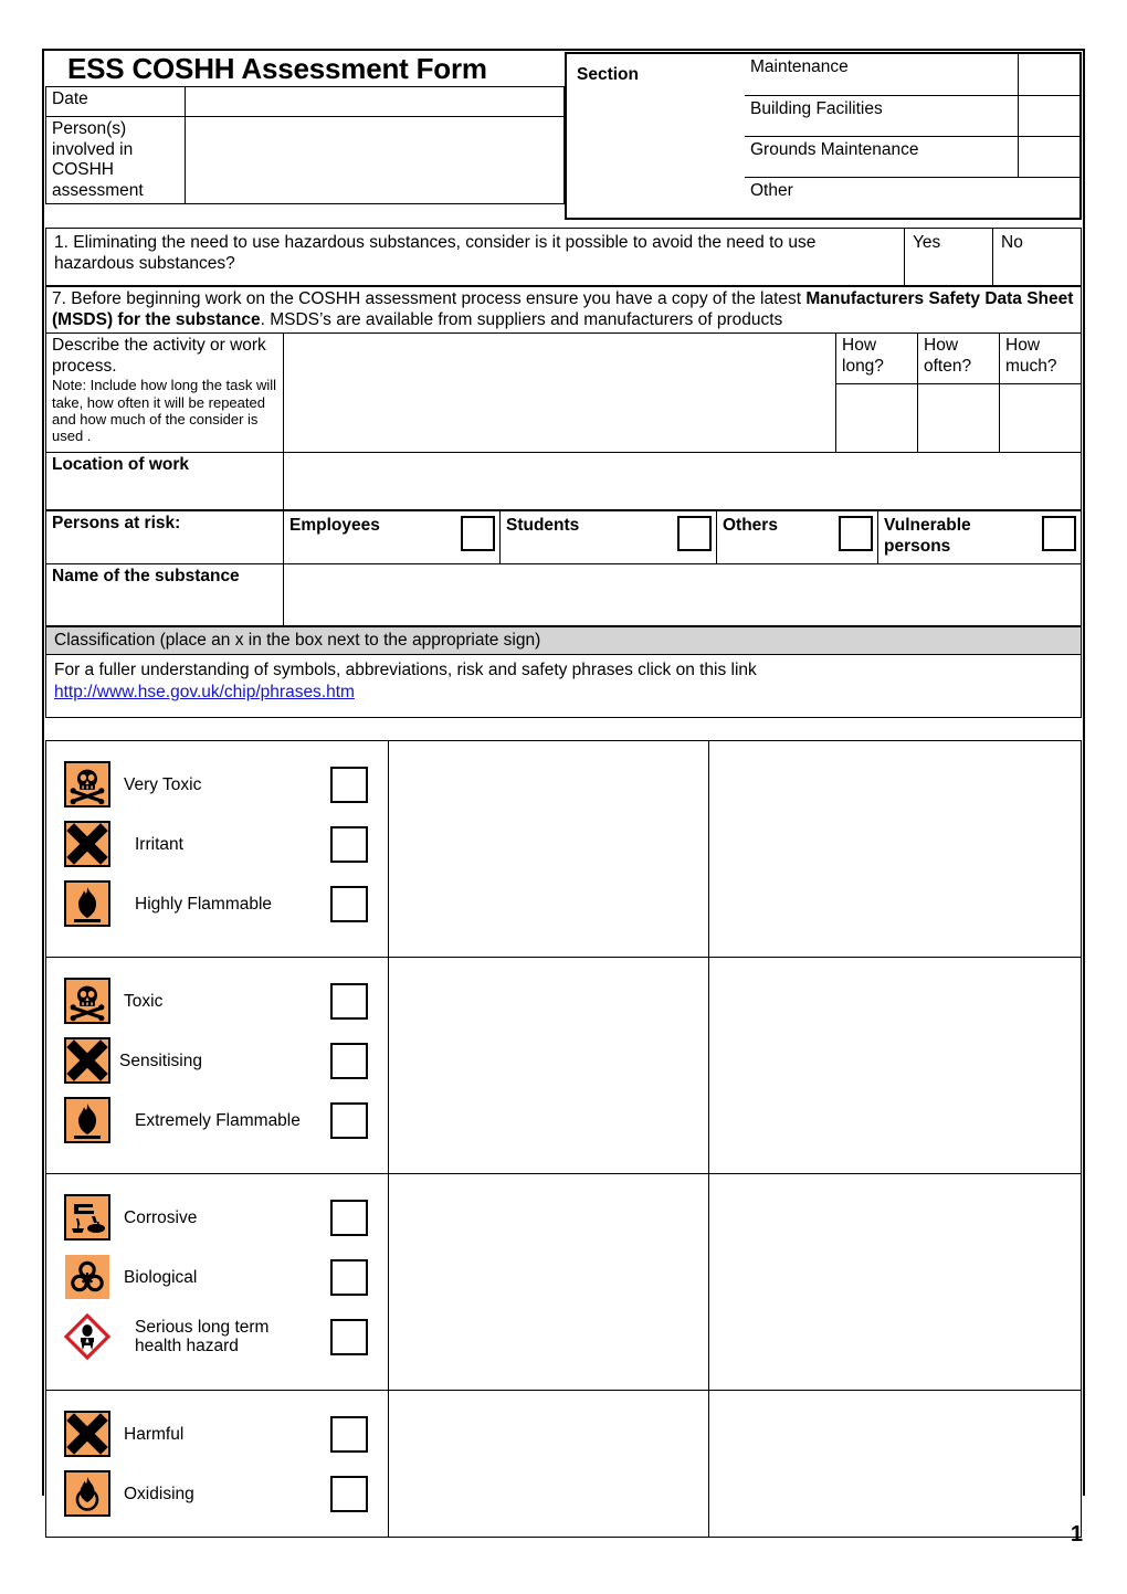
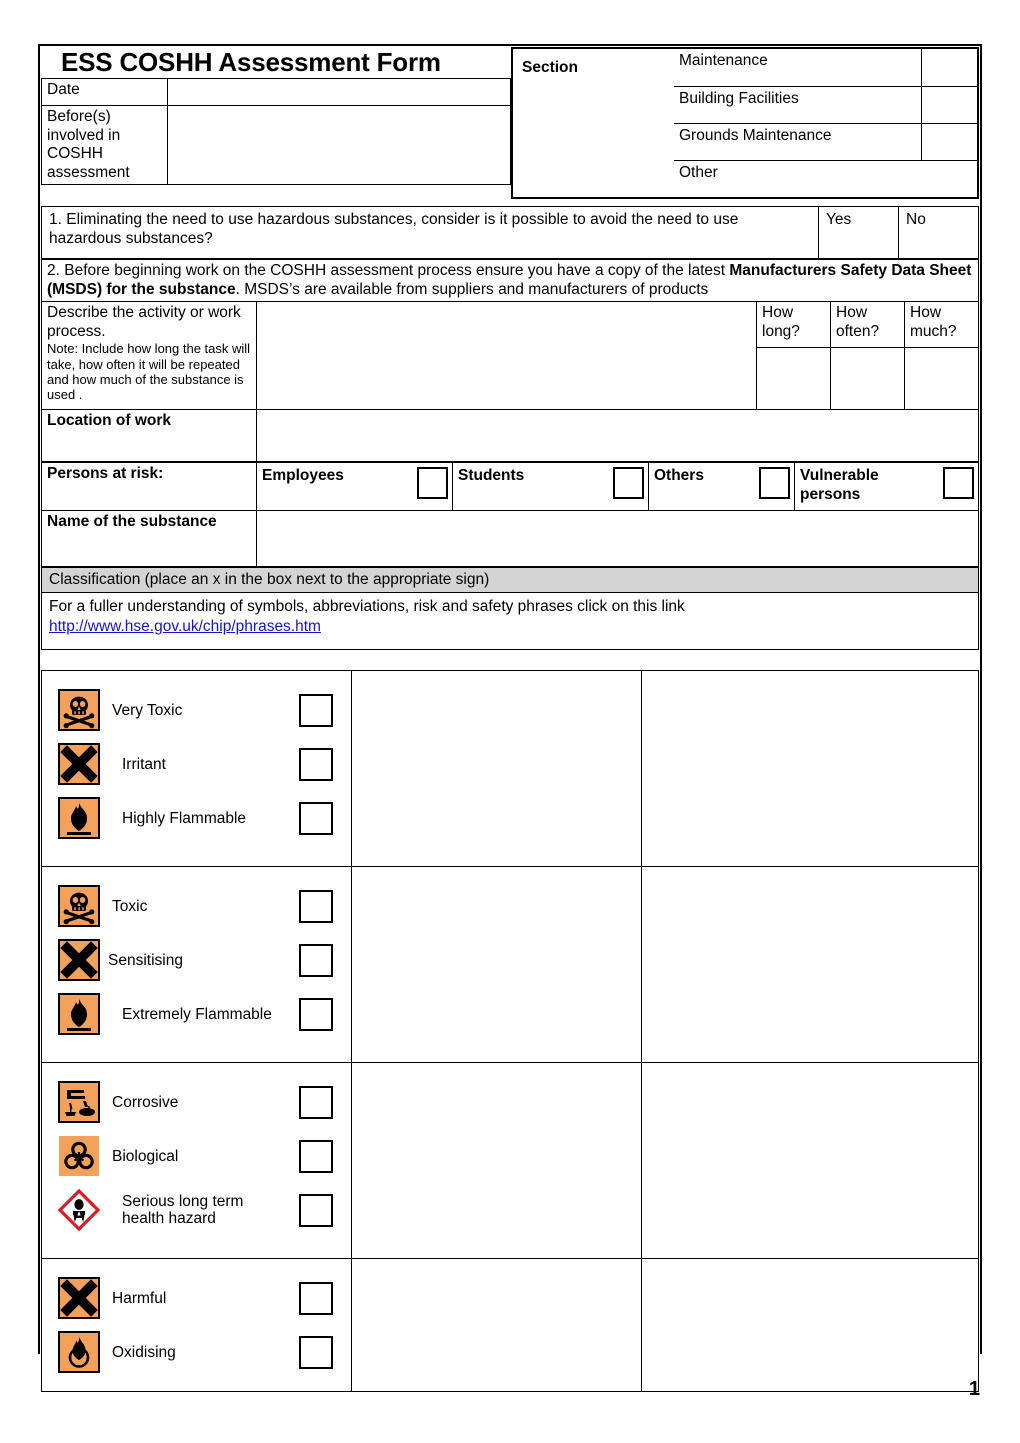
  ESS COSHH Assessment Form
  Date
- Person(s) involved in COSHH assessment
+ Before(s) involved in COSHH assessment
  Section
  Maintenance
  Building Facilities
  Grounds Maintenance
  Other
  1. Eliminating the need to use hazardous substances, consider is it possible to avoid the need to use hazardous substances?	Yes	No
- 7. Before beginning work on the COSHH assessment process ensure you have a copy of the latest Manufacturers Safety Data Sheet (MSDS) for the substance. MSDS’s are available from suppliers and manufacturers of products
+ 2. Before beginning work on the COSHH assessment process ensure you have a copy of the latest Manufacturers Safety Data Sheet (MSDS) for the substance. MSDS’s are available from suppliers and manufacturers of products
- Describe the activity or work process. Note: Include how long the task will take, how often it will be repeated and how much of the consider is used .		How long?	How often?	How much?
+ Describe the activity or work process. Note: Include how long the task will take, how often it will be repeated and how much of the substance is used .		How long?	How often?	How much?
  Location of work
  Persons at risk:	Employees	Students	Others	Vulnerable persons
  Name of the substance
  Classification (place an x in the box next to the appropriate sign)
  For a fuller understanding of symbols, abbreviations, risk and safety phrases click on this link
  http://www.hse.gov.uk/chip/phrases.htm
  Very Toxic Irritant Highly Flammable
  Toxic Sensitising Extremely Flammable
  Corrosive Biological Serious long term health hazard
  Harmful Oxidising
  1
